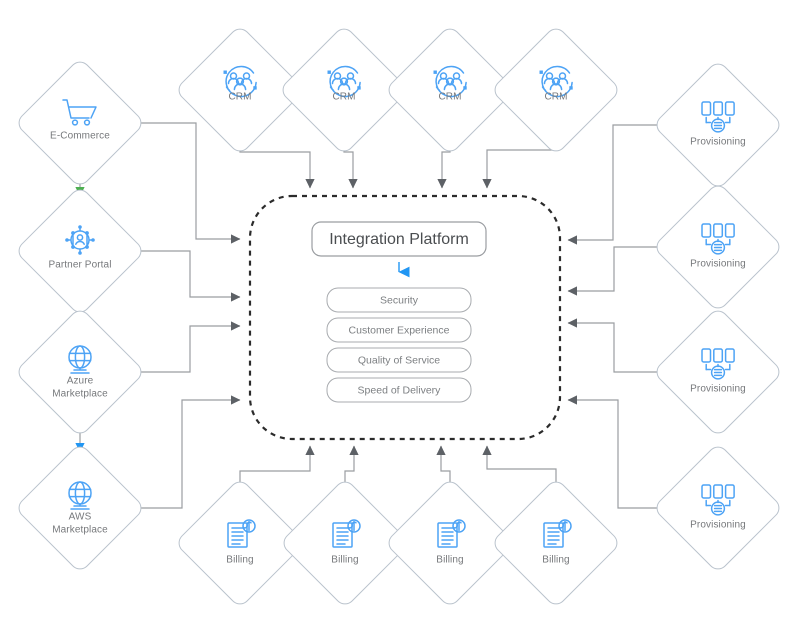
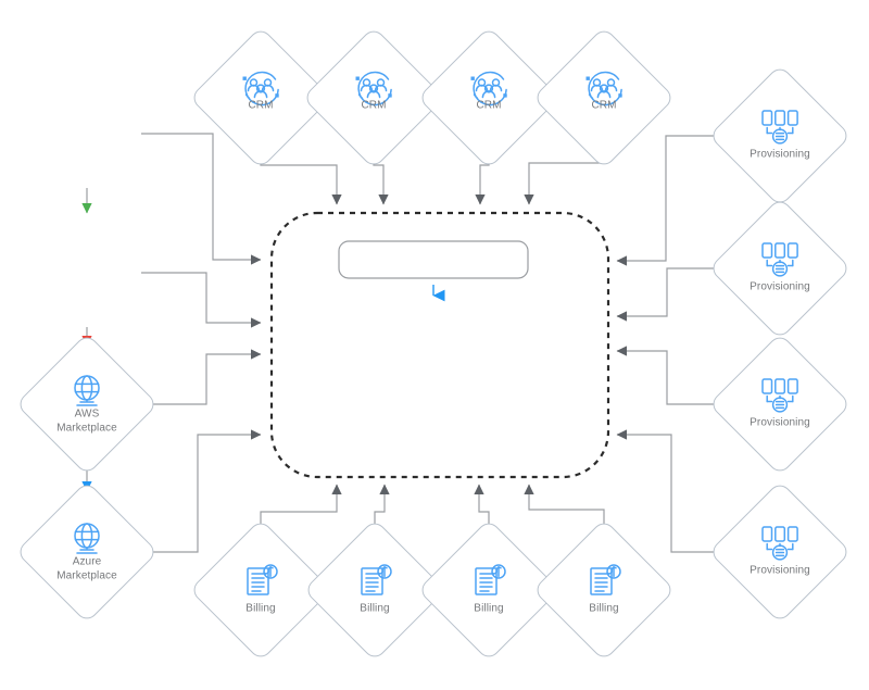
- Integration Platform
- Security
- Customer Experience
- Quality of Service
- Speed of Delivery
- E-Commerce
- Partner Portal
- Azure
+ AWS
  Marketplace
- AWS
+ Azure
  Marketplace
  CRM
  CRM
  CRM
  CRM
  Provisioning
  Provisioning
  Provisioning
  Provisioning
  Billing
  Billing
  Billing
  Billing
